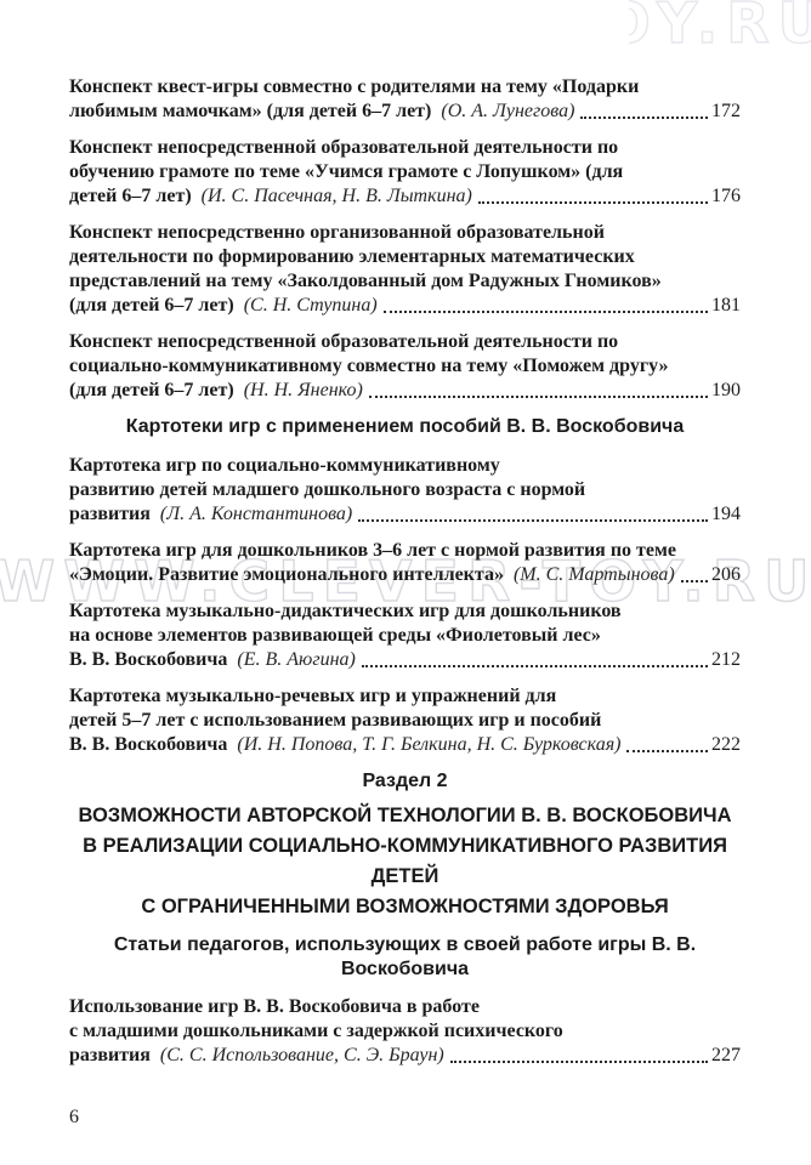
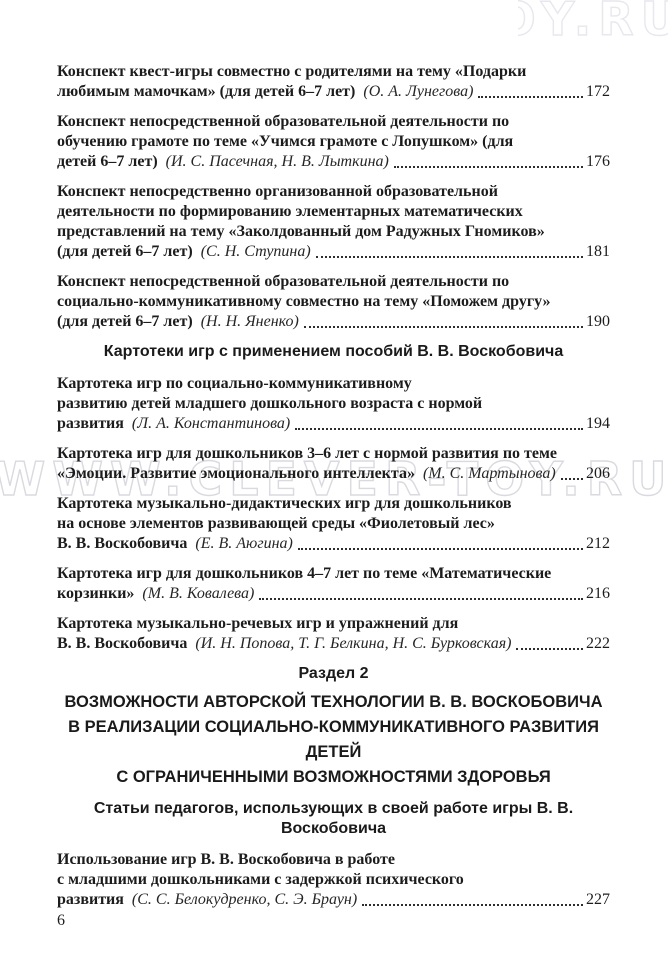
  WWW.CLEVER-TOY.RU
  Конспект квест-игры совместно с родителями на тему «Подарки
  любимым мамочкам» (для детей 6–7 лет)
  (О. А. Лунегова)
  172
  Конспект непосредственной образовательной деятельности по
  обучению грамоте по теме «Учимся грамоте с Лопушком» (для
  детей 6–7 лет)
  (И. С. Пасечная, Н. В. Лыткина)
  176
  Конспект непосредственно организованной образовательной
  деятельности по формированию элементарных математических
  представлений на тему «Заколдованный дом Радужных Гномиков»
  (для детей 6–7 лет)
  (С. Н. Ступина)
  181
  Конспект непосредственной образовательной деятельности по
  социально-коммуникативному совместно на тему «Поможем другу»
  (для детей 6–7 лет)
  (Н. Н. Яненко)
  190
  Картотеки игр с применением пособий В. В. Воскобовича
  Картотека игр по социально-коммуникативному
  развитию детей младшего дошкольного возраста с нормой
  развития
  (Л. А. Константинова)
  194
  Картотека игр для дошкольников 3–6 лет с нормой развития по теме
  «Эмоции. Развитие эмоционального интеллекта»
  (М. С. Мартынова)
  206
  Картотека музыкально-дидактических игр для дошкольников
  на основе элементов развивающей среды «Фиолетовый лес»
  В. В. Воскобовича
  (Е. В. Аюгина)
  212
+ Картотека игр для дошкольников 4–7 лет по теме «Математические
+ корзинки»
+ (М. В. Ковалева)
+ 216
  Картотека музыкально-речевых игр и упражнений для
- детей 5–7 лет с использованием развивающих игр и пособий
  В. В. Воскобовича
  (И. Н. Попова, Т. Г. Белкина, Н. С. Бурковская)
  222
  Раздел 2
  ВОЗМОЖНОСТИ АВТОРСКОЙ ТЕХНОЛОГИИ В. В. ВОСКОБОВИЧА
  В РЕАЛИЗАЦИИ СОЦИАЛЬНО-КОММУНИКАТИВНОГО РАЗВИТИЯ ДЕТЕЙ
  С ОГРАНИЧЕННЫМИ ВОЗМОЖНОСТЯМИ ЗДОРОВЬЯ
  Статьи педагогов, использующих в своей работе игры В. В. Воскобовича
  Использование игр В. В. Воскобовича в работе
  с младшими дошкольниками с задержкой психического
  развития
- (С. С. Использование, С. Э. Браун)
+ (С. С. Белокудренко, С. Э. Браун)
  227
  6
